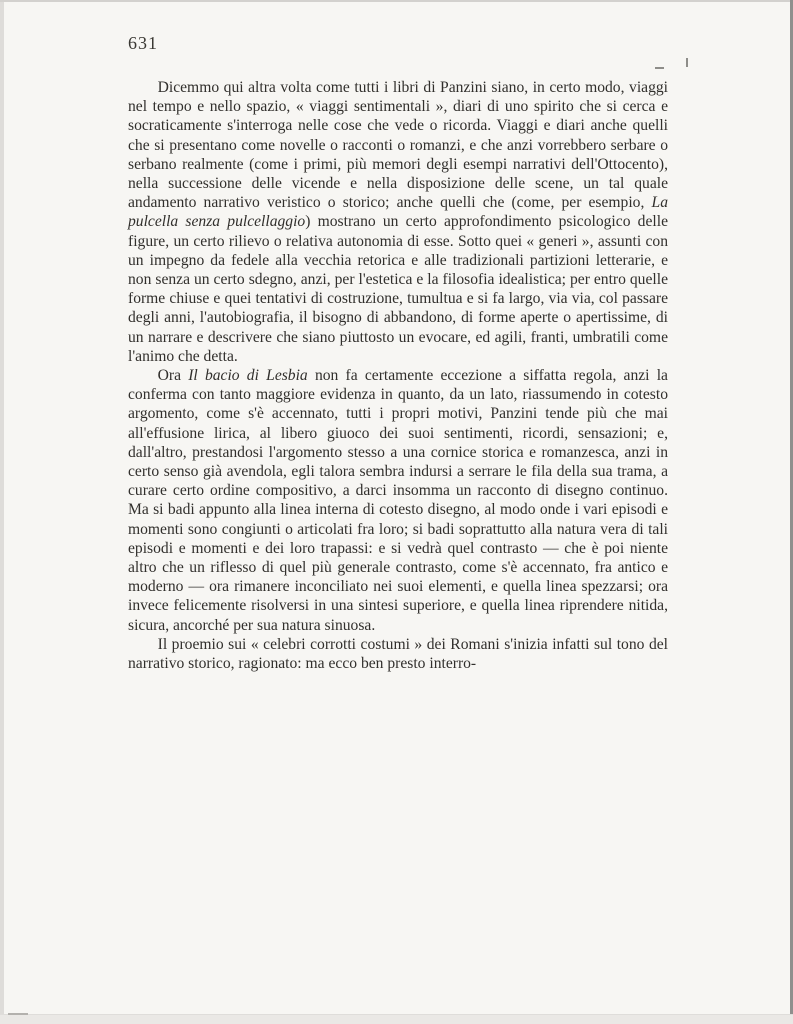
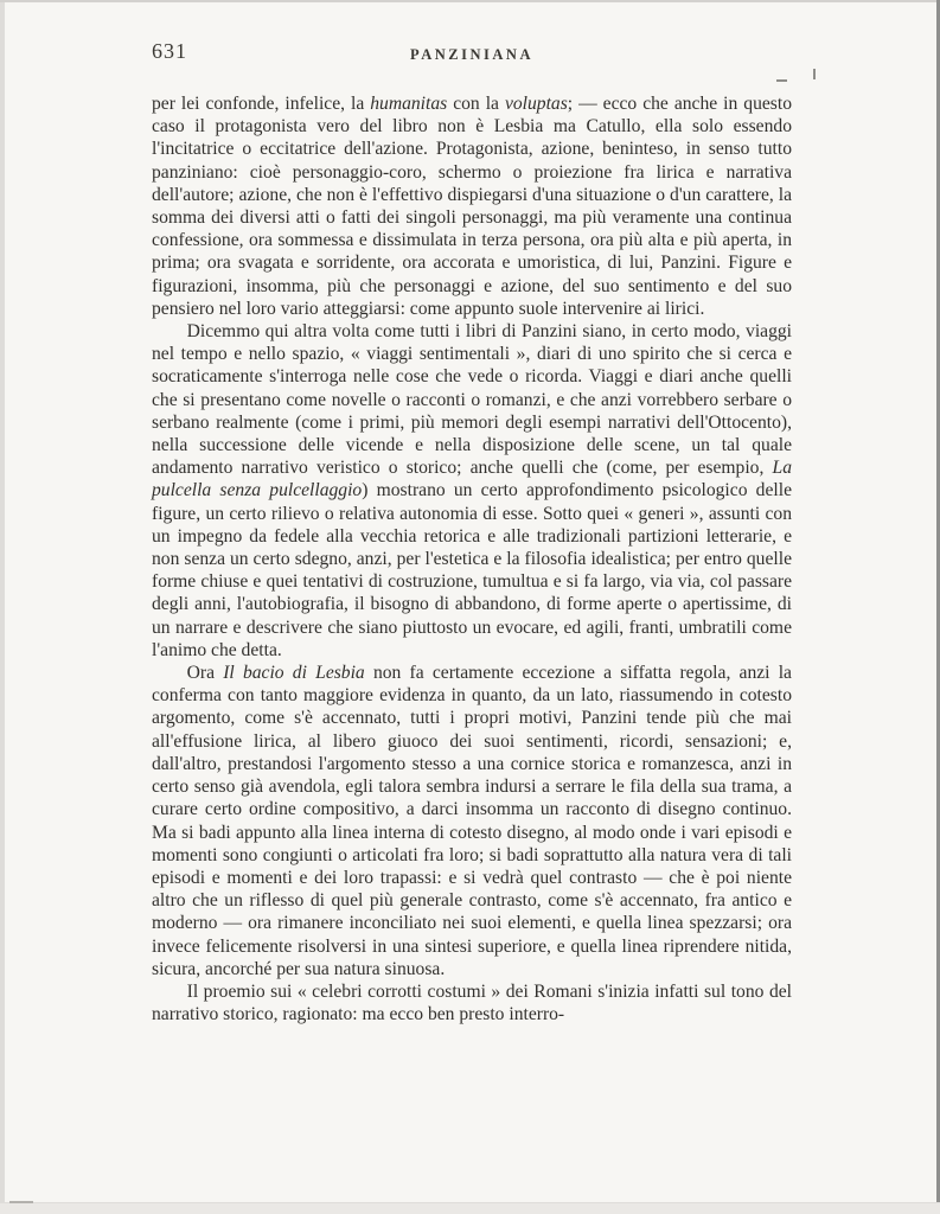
  631
+ PANZINIANA
+ per lei confonde, infelice, la humanitas con la voluptas; — ecco che anche in questo caso il protagonista vero del libro non è Lesbia ma Catullo, ella solo essendo l'incitatrice o eccitatrice dell'azione. Protagonista, azione, beninteso, in senso tutto panziniano: cioè personaggio-coro, schermo o proiezione fra lirica e narrativa dell'autore; azione, che non è l'effettivo dispiegarsi d'una situazione o d'un carattere, la somma dei diversi atti o fatti dei singoli personaggi, ma più veramente una continua confessione, ora sommessa e dissimulata in terza persona, ora più alta e più aperta, in prima; ora svagata e sorridente, ora accorata e umoristica, di lui, Panzini. Figure e figurazioni, insomma, più che personaggi e azione, del suo sentimento e del suo pensiero nel loro vario atteggiarsi: come appunto suole intervenire ai lirici.
  Dicemmo qui altra volta come tutti i libri di Panzini siano, in certo modo, viaggi nel tempo e nello spazio, « viaggi sentimentali », diari di uno spirito che si cerca e socraticamente s'interroga nelle cose che vede o ricorda. Viaggi e diari anche quelli che si presentano come novelle o racconti o romanzi, e che anzi vorrebbero serbare o serbano realmente (come i primi, più memori degli esempi narrativi dell'Ottocento), nella successione delle vicende e nella disposizione delle scene, un tal quale andamento narrativo veristico o storico; anche quelli che (come, per esempio, La pulcella senza pulcellaggio) mostrano un certo approfondimento psicologico delle figure, un certo rilievo o relativa autonomia di esse. Sotto quei « generi », assunti con un impegno da fedele alla vecchia retorica e alle tradizionali partizioni letterarie, e non senza un certo sdegno, anzi, per l'estetica e la filosofia idealistica; per entro quelle forme chiuse e quei tentativi di costruzione, tumultua e si fa largo, via via, col passare degli anni, l'autobiografia, il bisogno di abbandono, di forme aperte o apertissime, di un narrare e descrivere che siano piuttosto un evocare, ed agili, franti, umbratili come l'animo che detta.
  Ora Il bacio di Lesbia non fa certamente eccezione a siffatta regola, anzi la conferma con tanto maggiore evidenza in quanto, da un lato, riassumendo in cotesto argomento, come s'è accennato, tutti i propri motivi, Panzini tende più che mai all'effusione lirica, al libero giuoco dei suoi sentimenti, ricordi, sensazioni; e, dall'altro, prestandosi l'argomento stesso a una cornice storica e romanzesca, anzi in certo senso già avendola, egli talora sembra indursi a serrare le fila della sua trama, a curare certo ordine compositivo, a darci insomma un racconto di disegno continuo. Ma si badi appunto alla linea interna di cotesto disegno, al modo onde i vari episodi e momenti sono congiunti o articolati fra loro; si badi soprattutto alla natura vera di tali episodi e momenti e dei loro trapassi: e si vedrà quel contrasto — che è poi niente altro che un riflesso di quel più generale contrasto, come s'è accennato, fra antico e moderno — ora rimanere inconciliato nei suoi elementi, e quella linea spezzarsi; ora invece felicemente risolversi in una sintesi superiore, e quella linea riprendere nitida, sicura, ancorché per sua natura sinuosa.
  Il proemio sui « celebri corrotti costumi » dei Romani s'inizia infatti sul tono del narrativo storico, ragionato: ma ecco ben presto interro-
